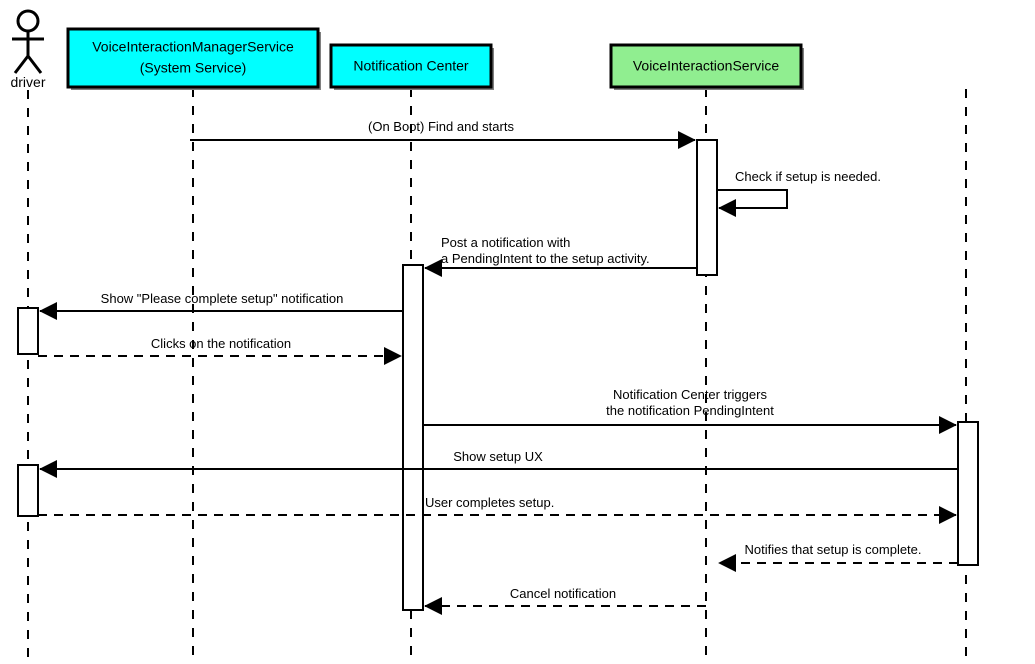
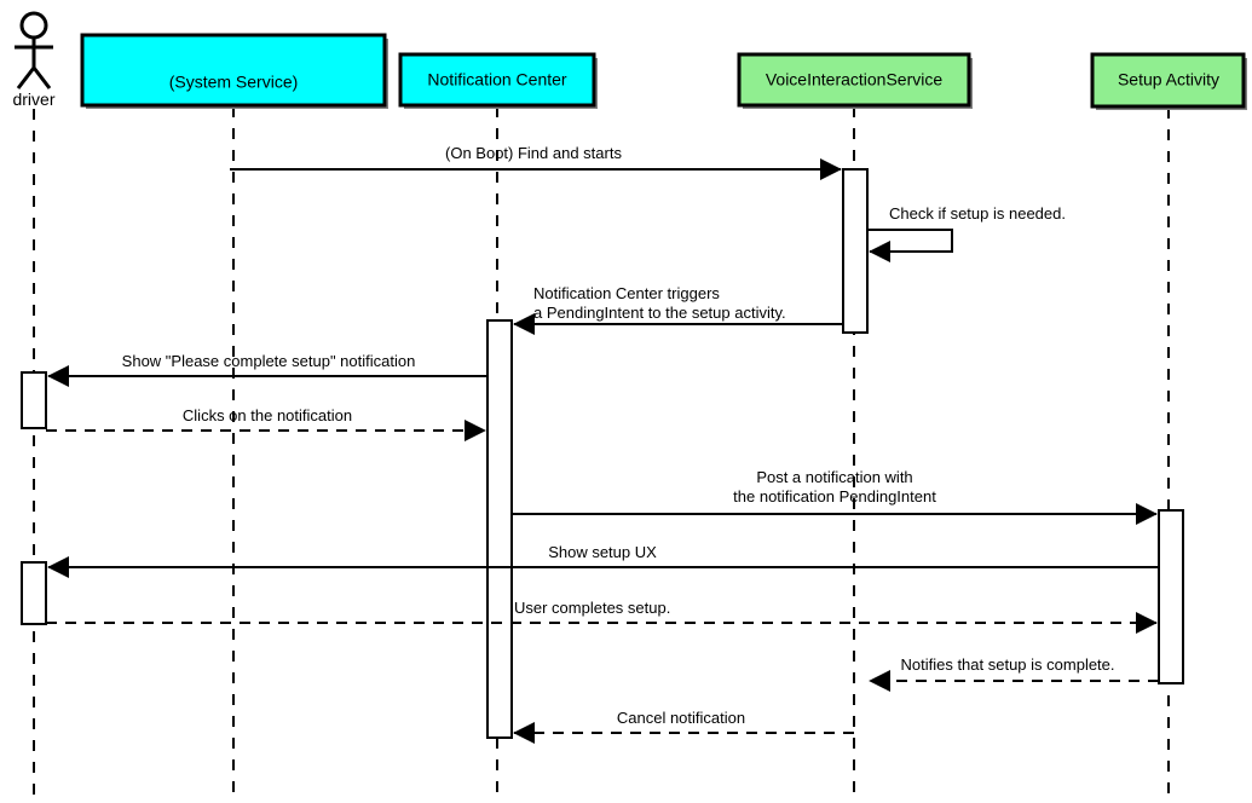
  driver
- VoiceInteractionManagerService
  (System Service)
  Notification Center
  VoiceInteractionService
+ Setup Activity
  (On Boot) Find and starts
  Check if setup is needed.
- Post a notification with
+ Notification Center triggers
  a PendingIntent to the setup activity.
  Show "Please complete setup" notification
  Clicks on the notification
- Notification Center triggers
+ Post a notification with
  the notification PendingIntent
  Show setup UX
  User completes setup.
  Notifies that setup is complete.
  Cancel notification
